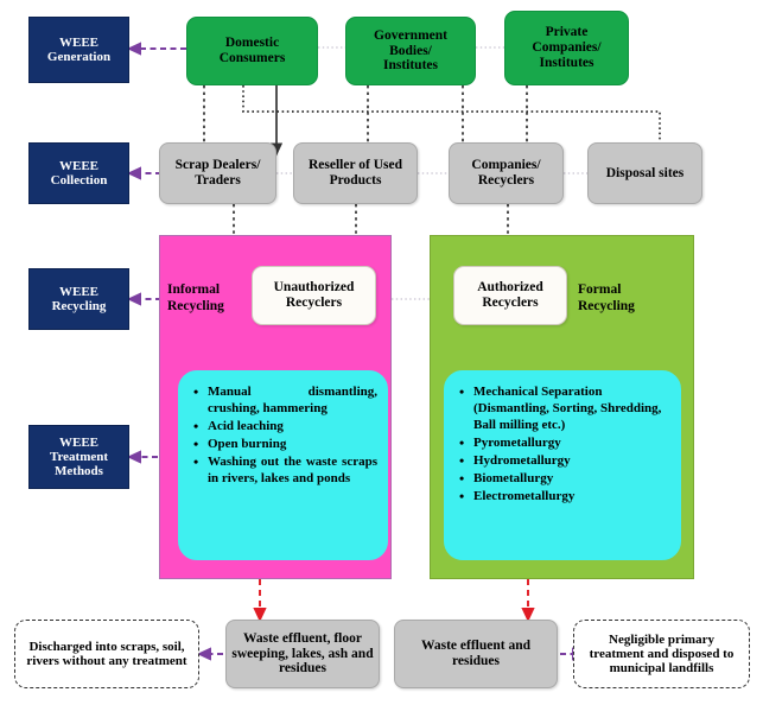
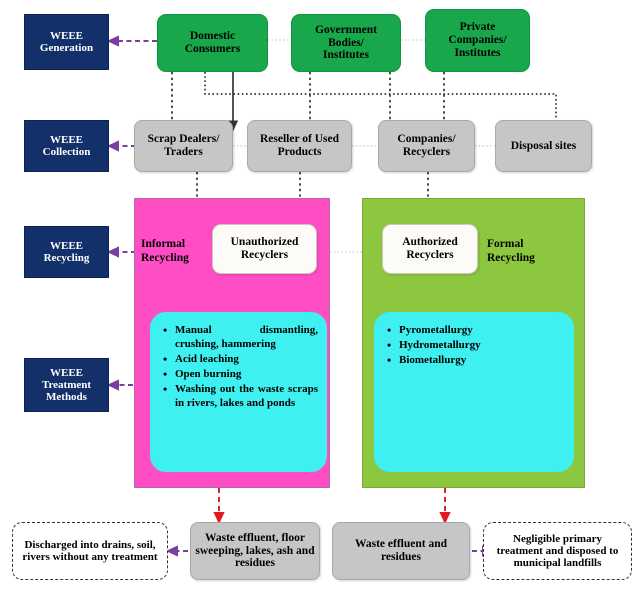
  WEEE
  Generation
  WEEE Collection
  WEEE Recycling
  WEEE
  Treatment
  Methods
  Domestic
  Consumers
  Government Bodies/
  Institutes
  Private
  Companies/
  Institutes
  Scrap Dealers/
  Traders
  Reseller of Used
  Products
  Companies/
  Recyclers
  Disposal sites
  Informal
  Recycling
  Formal
  Recycling
  Unauthorized
  Recyclers
  Authorized
  Recyclers
  Manual dismantling, crushing, hammering
  Acid leaching
  Open burning
  Washing out the waste scraps in rivers, lakes and ponds
- Mechanical Separation (Dismantling, Sorting, Shredding, Ball milling etc.)
  Pyrometallurgy
  Hydrometallurgy
  Biometallurgy
- Electrometallurgy
- Discharged into scraps, soil, rivers without any treatment
+ Discharged into drains, soil, rivers without any treatment
  Waste effluent, floor sweeping, lakes, ash and residues
  Waste effluent and residues
  Negligible primary treatment and disposed to municipal landfills
